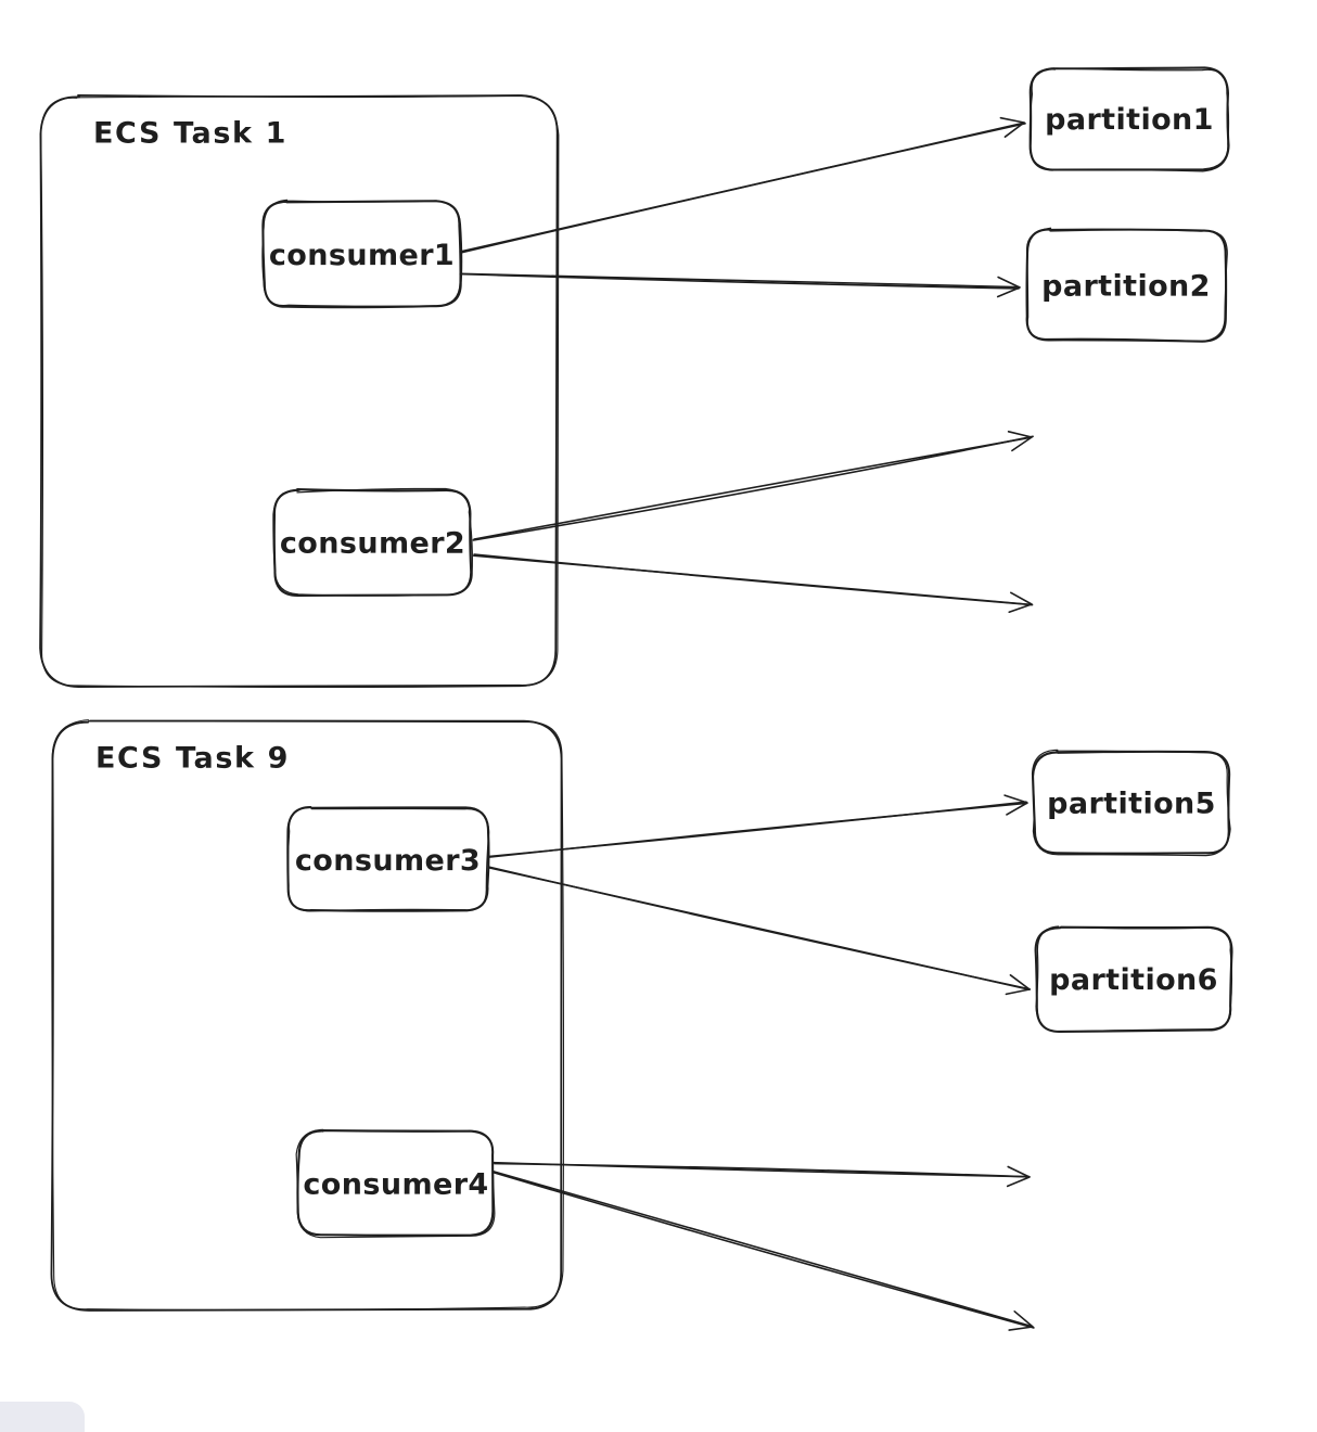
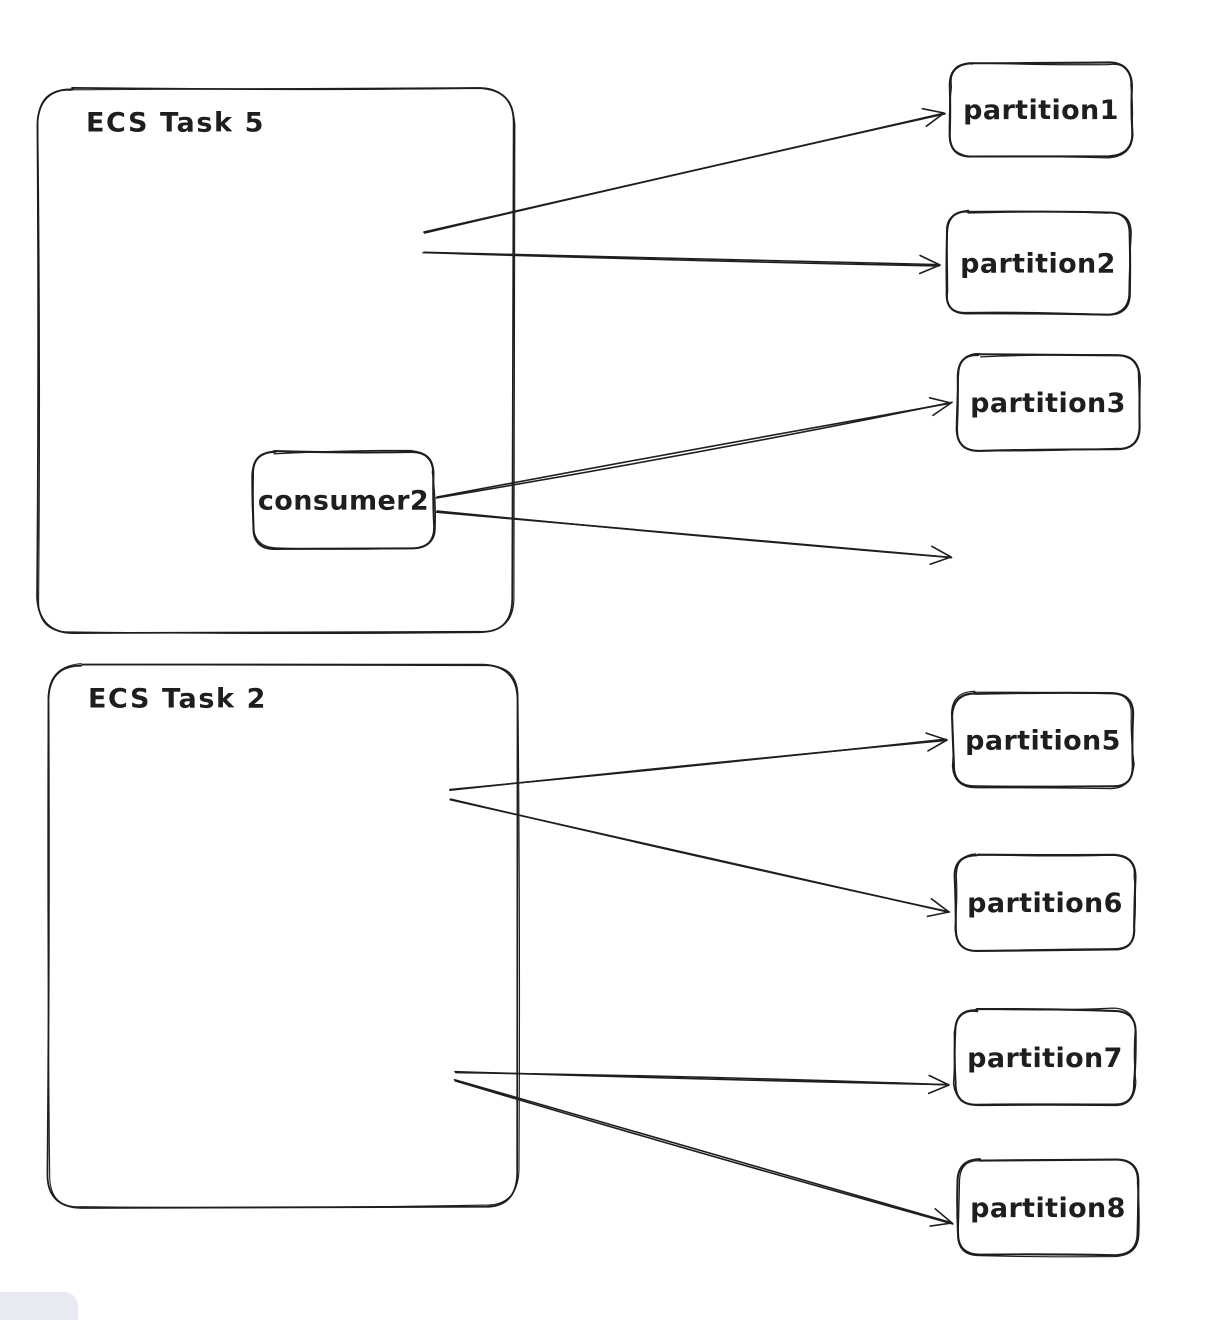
- ECS Task 1
+ ECS Task 5
- ECS Task 9
+ ECS Task 2
- consumer1
  consumer2
- consumer3
- consumer4
  partition1
  partition2
+ partition3
  partition5
  partition6
+ partition7
+ partition8
